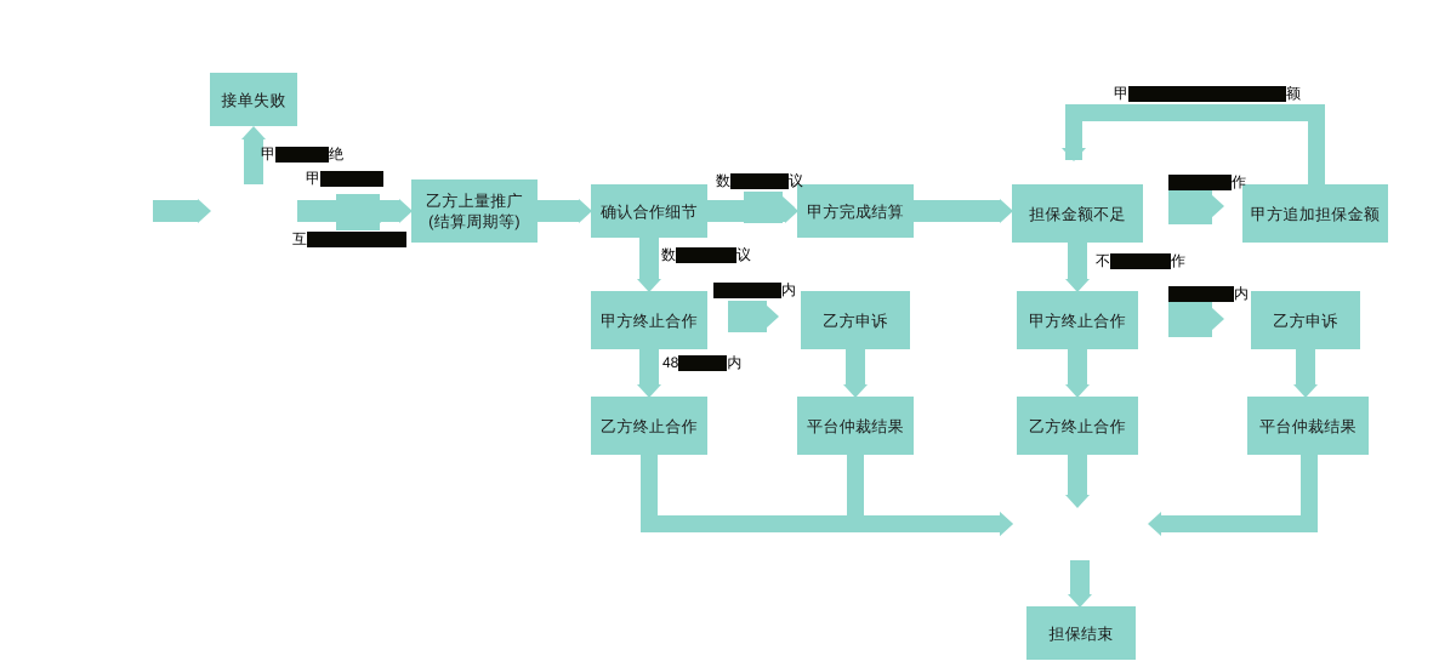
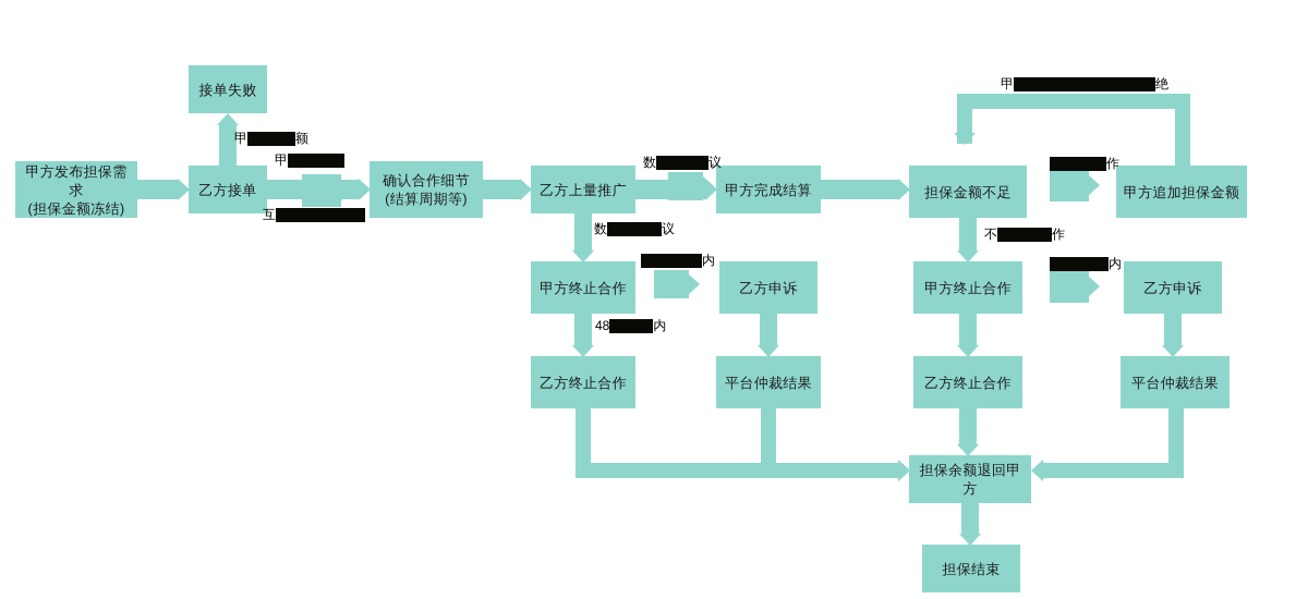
+ 甲方发布担保需求
+ (担保金额冻结)
+ 乙方接单
  接单失败
- 乙方上量推广
+ 确认合作细节
  (结算周期等)
- 确认合作细节
+ 乙方上量推广
  甲方完成结算
  甲方终止合作
  乙方终止合作
  乙方申诉
  平台仲裁结果
  担保金额不足
  甲方追加担保金额
  甲方终止合作
  乙方申诉
  乙方终止合作
  平台仲裁结果
+ 担保余额退回甲方
  担保结束
  甲
- 绝
+ 额
  甲
  互
  数
  议
  数
  议
  内
  48
  内
  甲
- 额
+ 绝
  作
  不
  作
  内
